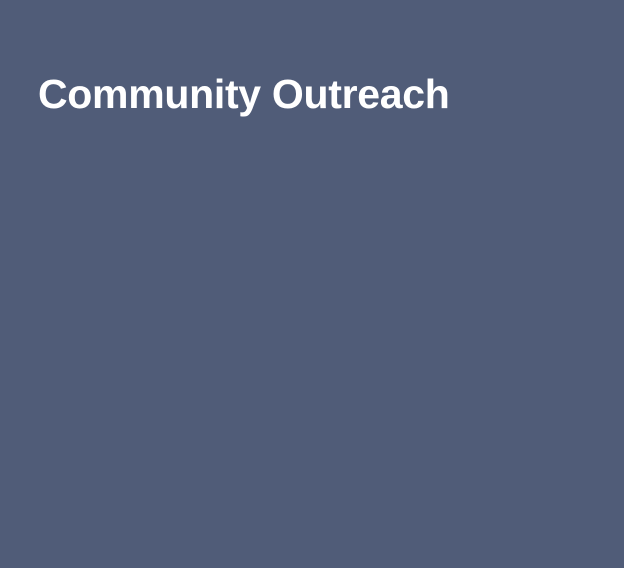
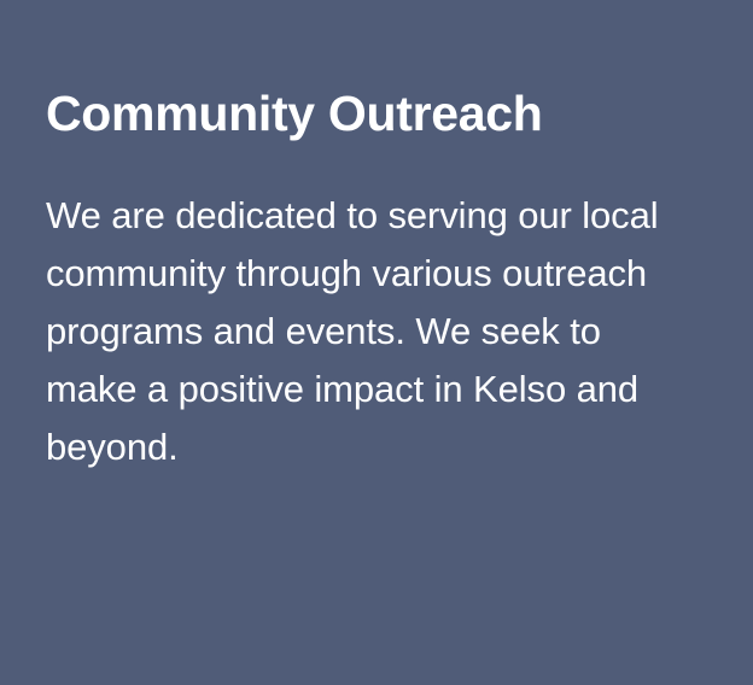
  Community Outreach
+ We are dedicated to serving our local community through various outreach programs and events. We seek to make a positive impact in Kelso and beyond.
